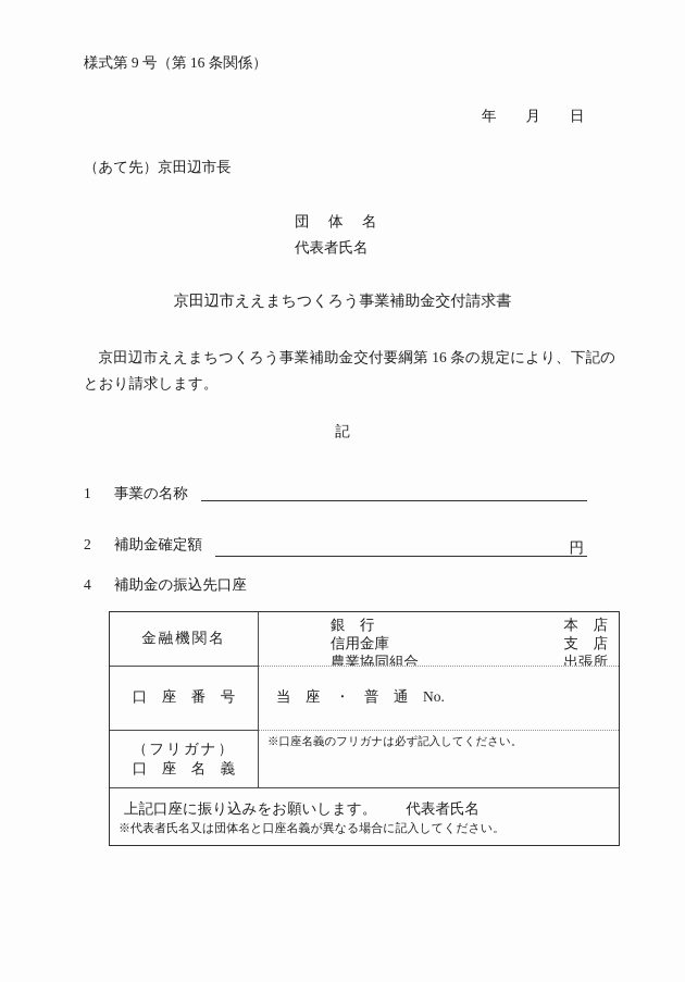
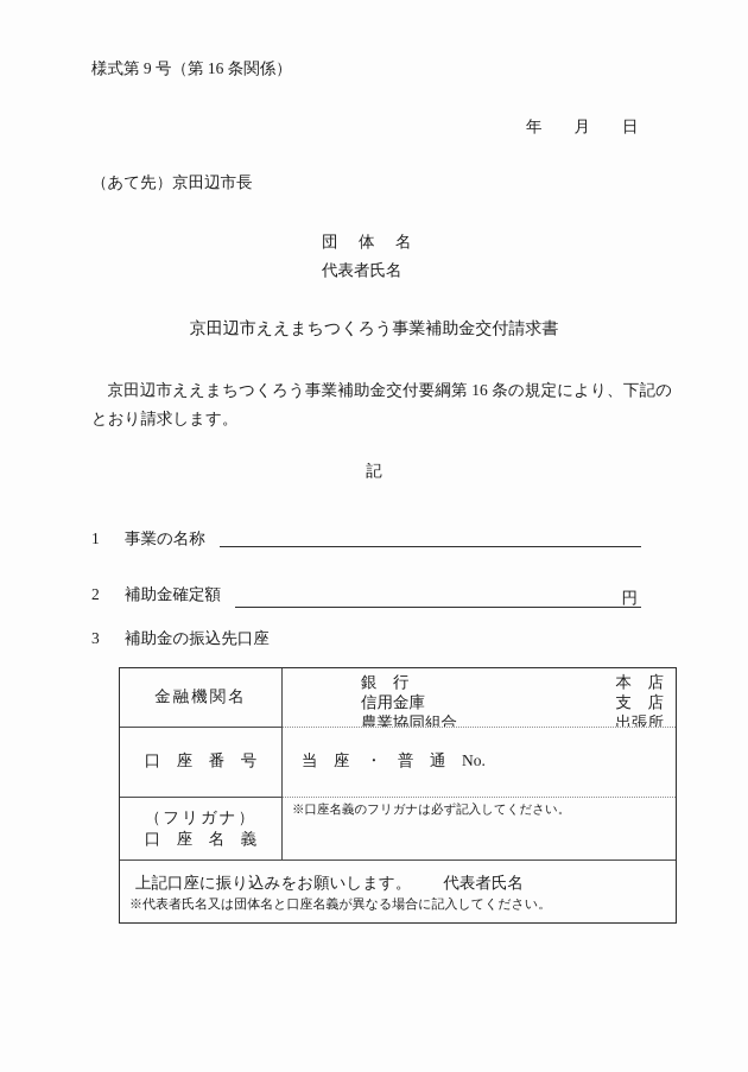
  様式第 9 号（第 16 条関係）
  年 月 日
  （あて先）京田辺市長
  団 体 名
  代表者氏名
  京田辺市ええまちつくろう事業補助金交付請求書
  京田辺市ええまちつくろう事業補助金交付要綱第 16 条の規定により、下記のとおり請求します。
  記
  1
  事業の名称
  2
  補助金確定額
  円
- 4
+ 3
  補助金の振込先口座
  金融機関名
  銀 行
  信用金庫
  農業協同組合
  本 店
  支 店
  出張所
  口 座 番 号
  当 座 ・ 普 通 No.
  （フリガナ）
  口 座 名 義
  ※口座名義のフリガナは必ず記入してください。
  上記口座に振り込みをお願いします。 代表者氏名
  ※代表者氏名又は団体名と口座名義が異なる場合に記入してください。
